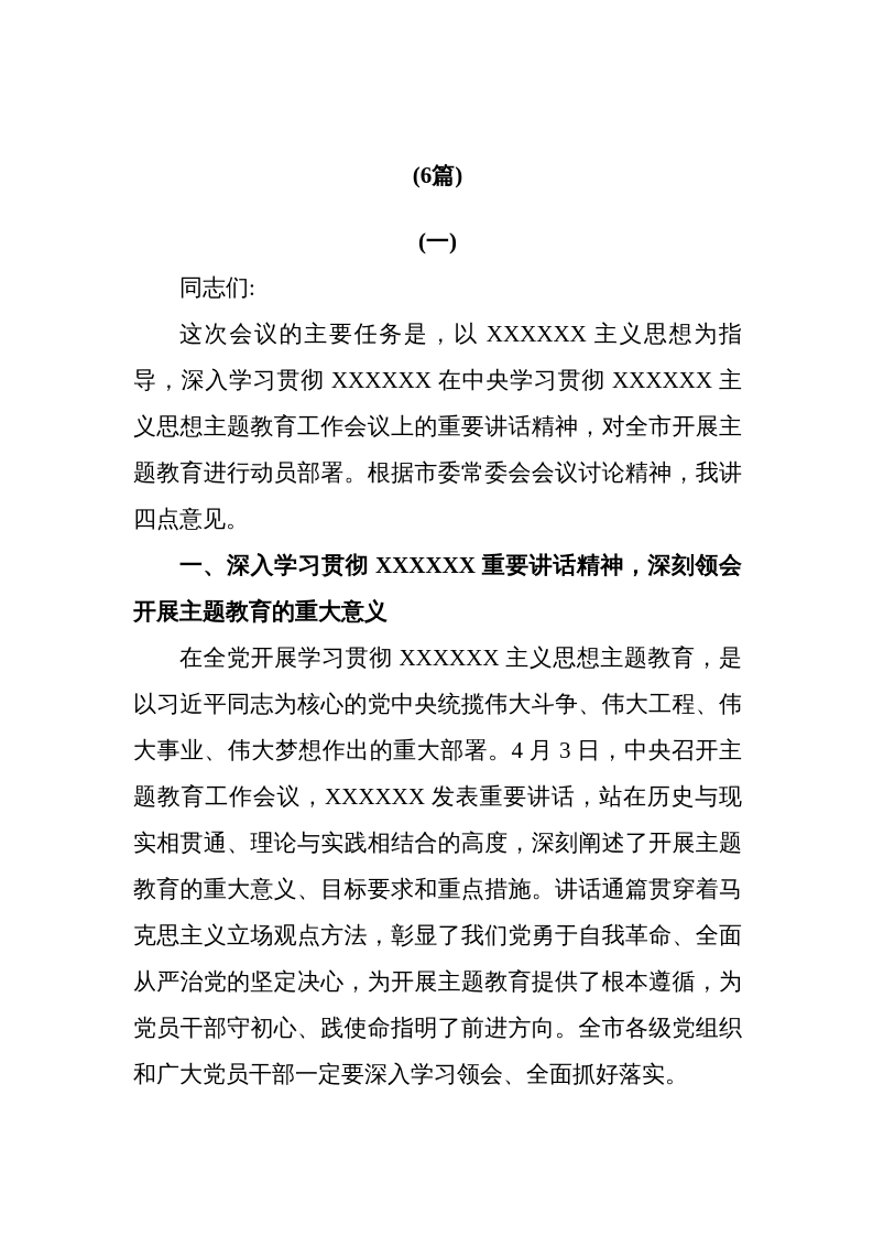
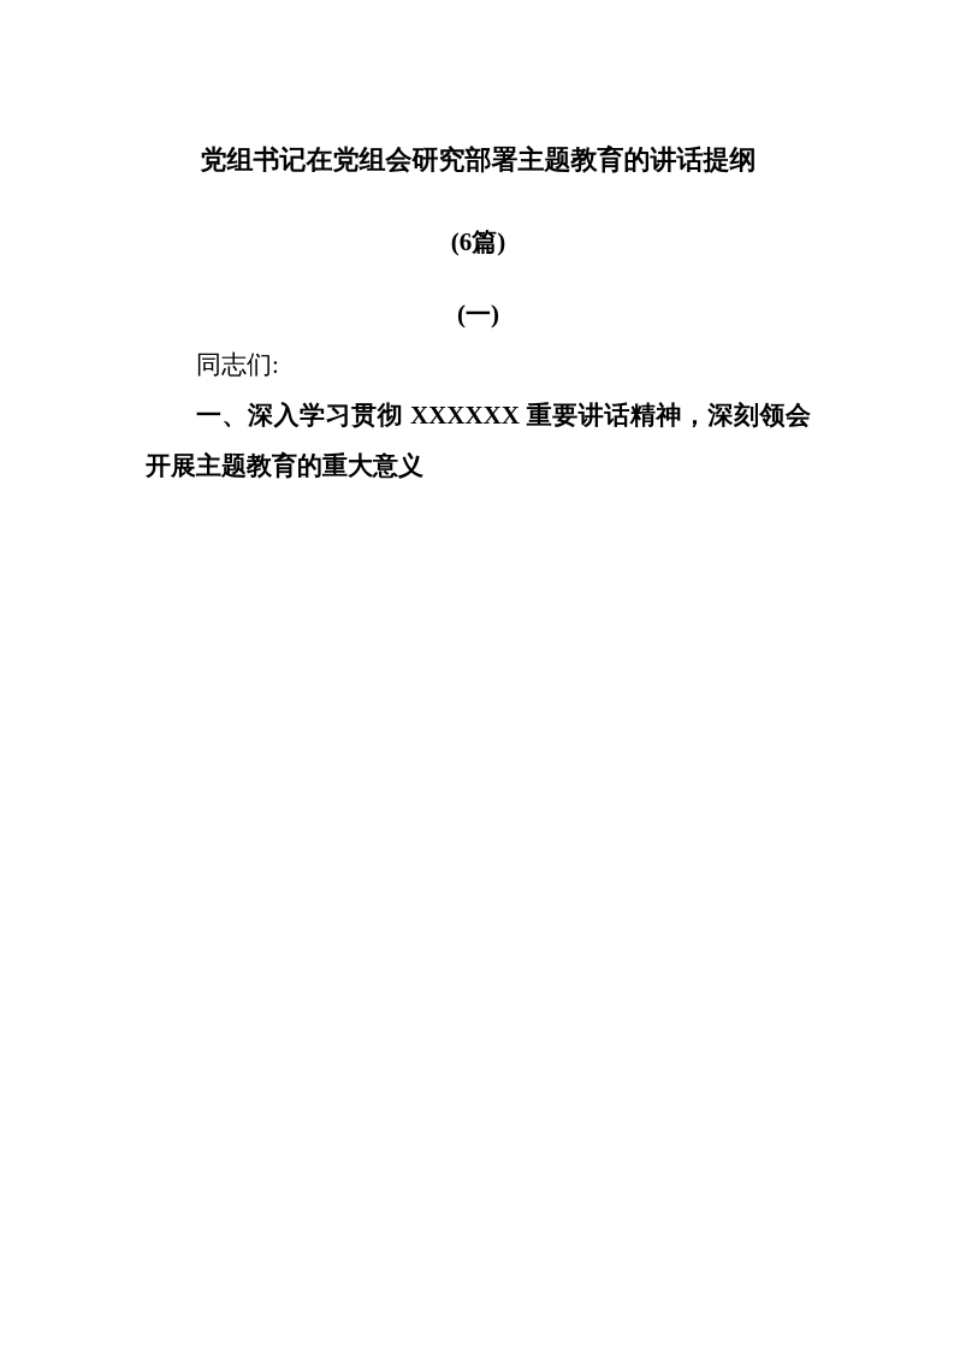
+ 党组书记在党组会研究部署主题教育的讲话提纲
  (6篇)
  (一)
  同志们:
- 这次会议的主要任务是，以 XXXXXX 主义思想为指导，深入学习贯彻 XXXXXX 在中央学习贯彻 XXXXXX 主义思想主题教育工作会议上的重要讲话精神，对全市开展主题教育进行动员部署。根据市委常委会会议讨论精神，我讲四点意见。
  一、深入学习贯彻 XXXXXX 重要讲话精神，深刻领会开展主题教育的重大意义
- 在全党开展学习贯彻 XXXXXX 主义思想主题教育，是以习近平同志为核心的党中央统揽伟大斗争、伟大工程、伟大事业、伟大梦想作出的重大部署。4 月 3 日，中央召开主题教育工作会议，XXXXXX 发表重要讲话，站在历史与现实相贯通、理论与实践相结合的高度，深刻阐述了开展主题教育的重大意义、目标要求和重点措施。讲话通篇贯穿着马克思主义立场观点方法，彰显了我们党勇于自我革命、全面从严治党的坚定决心，为开展主题教育提供了根本遵循，为党员干部守初心、践使命指明了前进方向。全市各级党组织和广大党员干部一定要深入学习领会、全面抓好落实。
